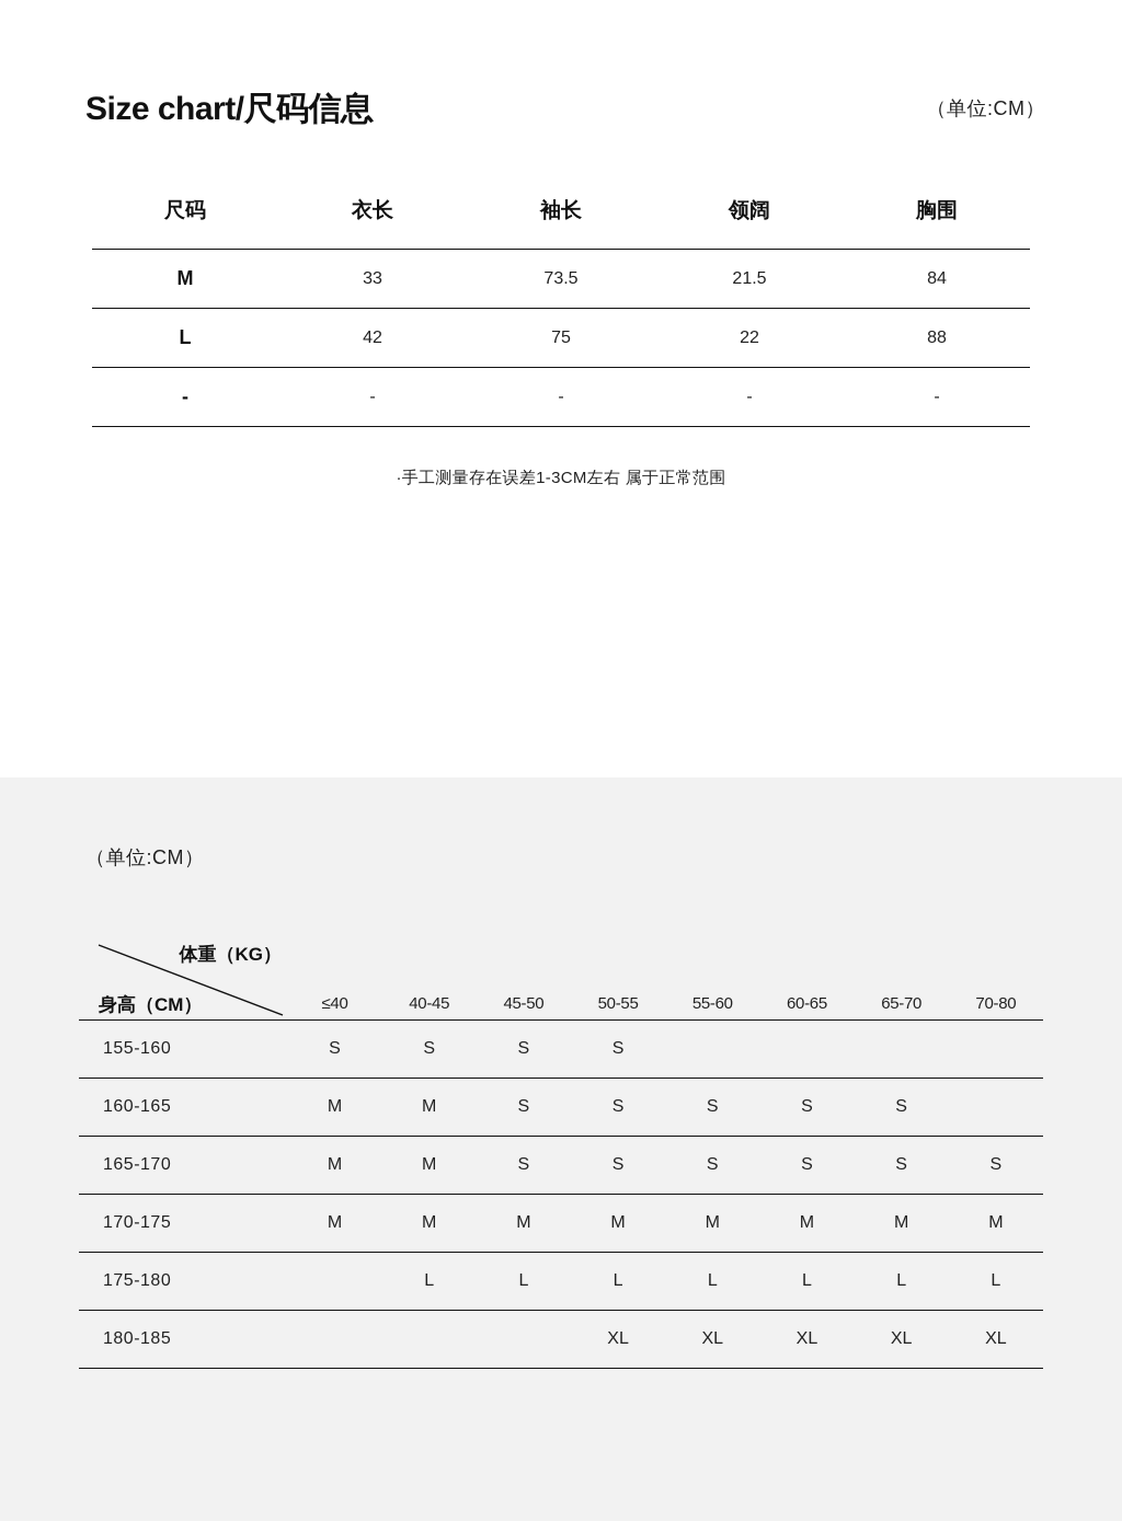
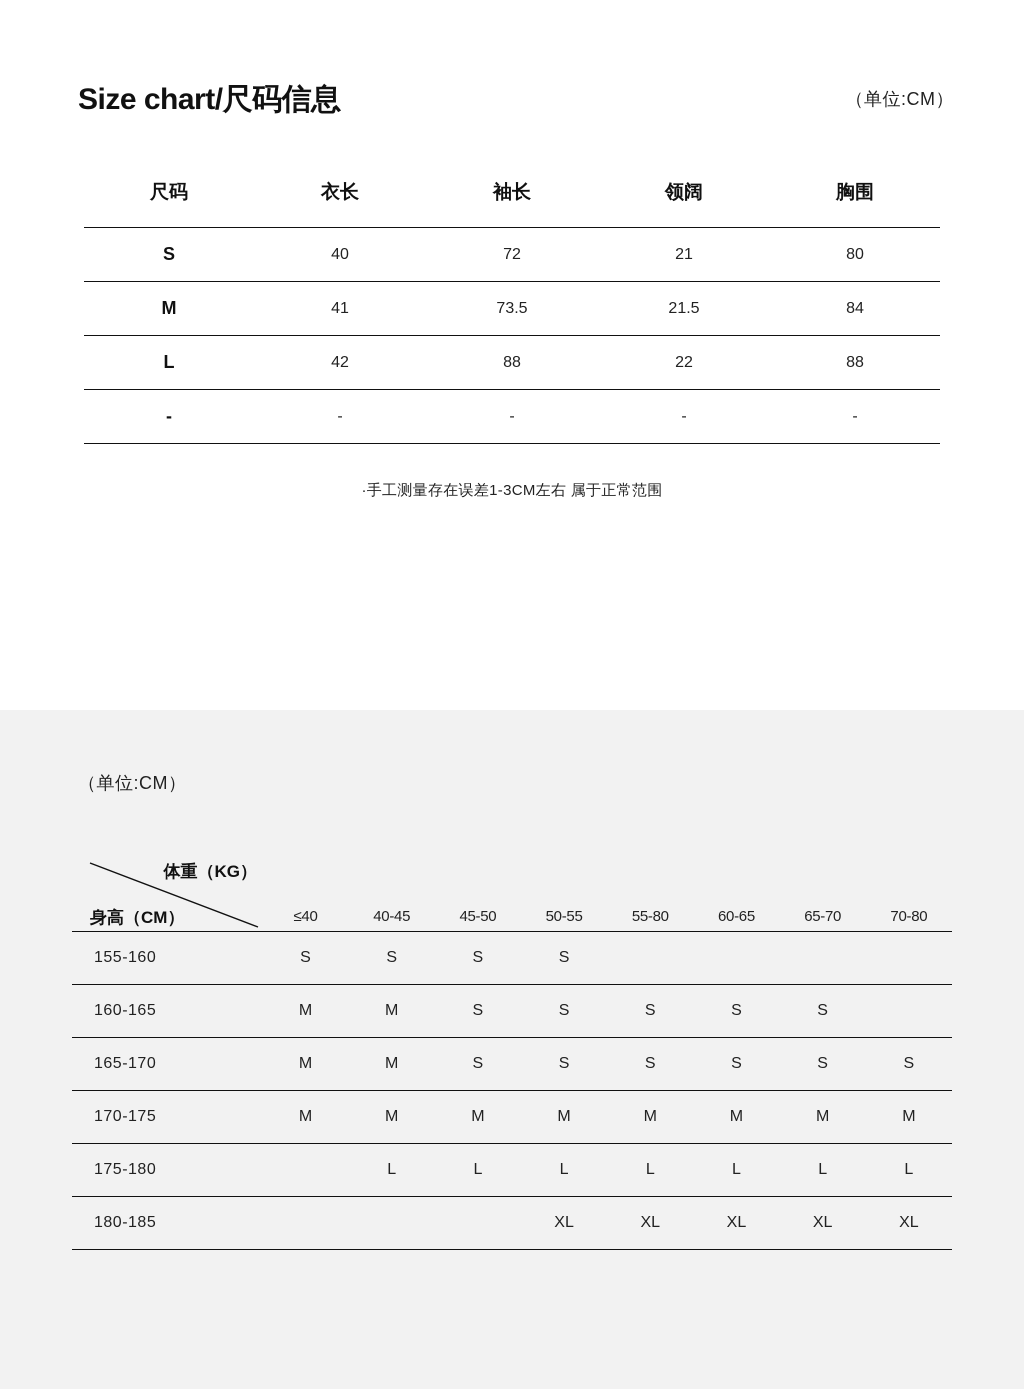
  Size chart/尺码信息
  （单位:CM）
  尺码	衣长	袖长	领阔	胸围
+ S	40	72	21	80
- M	33	73.5	21.5	84
+ M	41	73.5	21.5	84
- L	42	75	22	88
+ L	42	88	22	88
  -	-	-	-	-
  ·手工测量存在误差1-3CM左右 属于正常范围
  （单位:CM）
- 体重（KG） 身高（CM）	≤40	40-45	45-50	50-55	55-60	60-65	65-70	70-80
+ 体重（KG） 身高（CM）	≤40	40-45	45-50	50-55	55-80	60-65	65-70	70-80
  155-160	S	S	S	S
  160-165	M	M	S	S	S	S	S
  165-170	M	M	S	S	S	S	S	S
  170-175	M	M	M	M	M	M	M	M
  175-180		L	L	L	L	L	L	L
  180-185				XL	XL	XL	XL	XL
